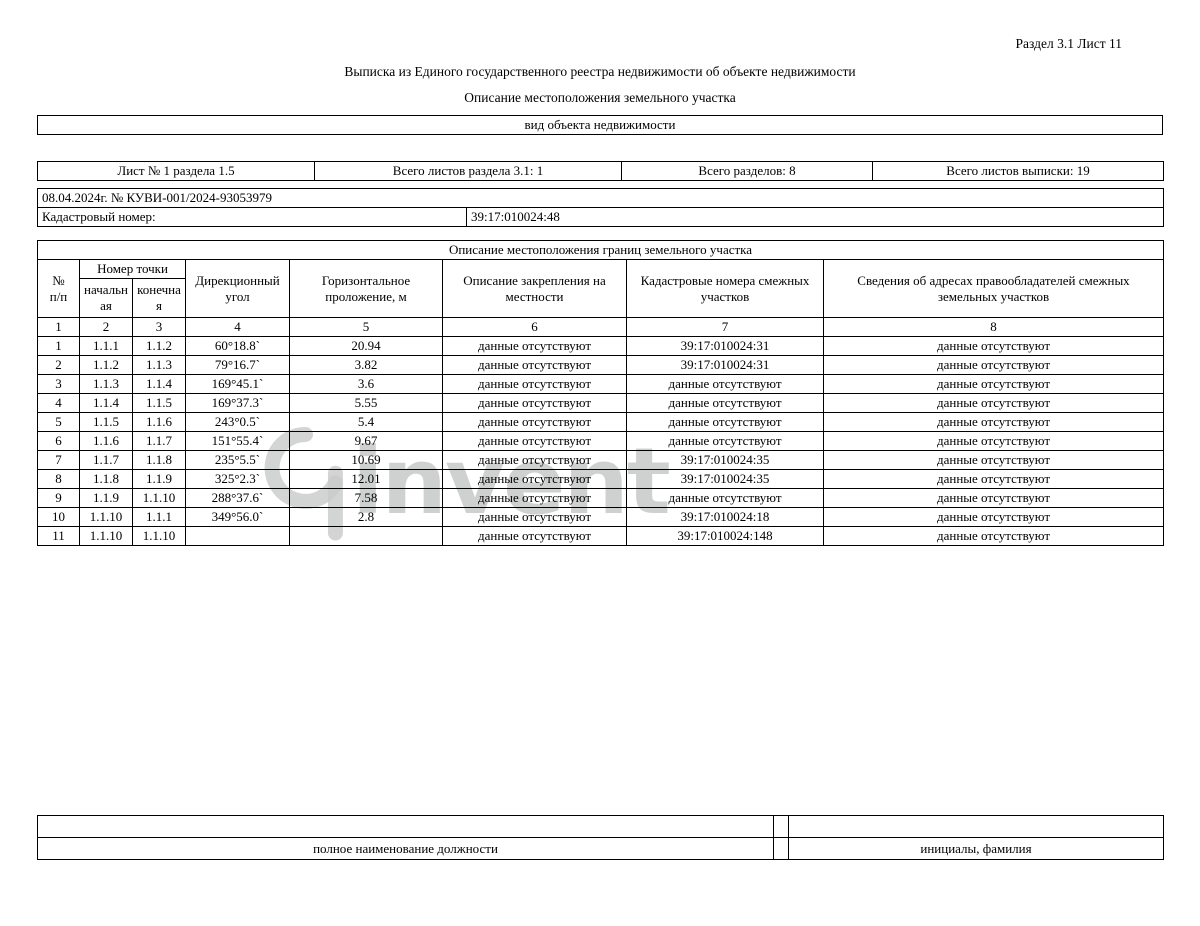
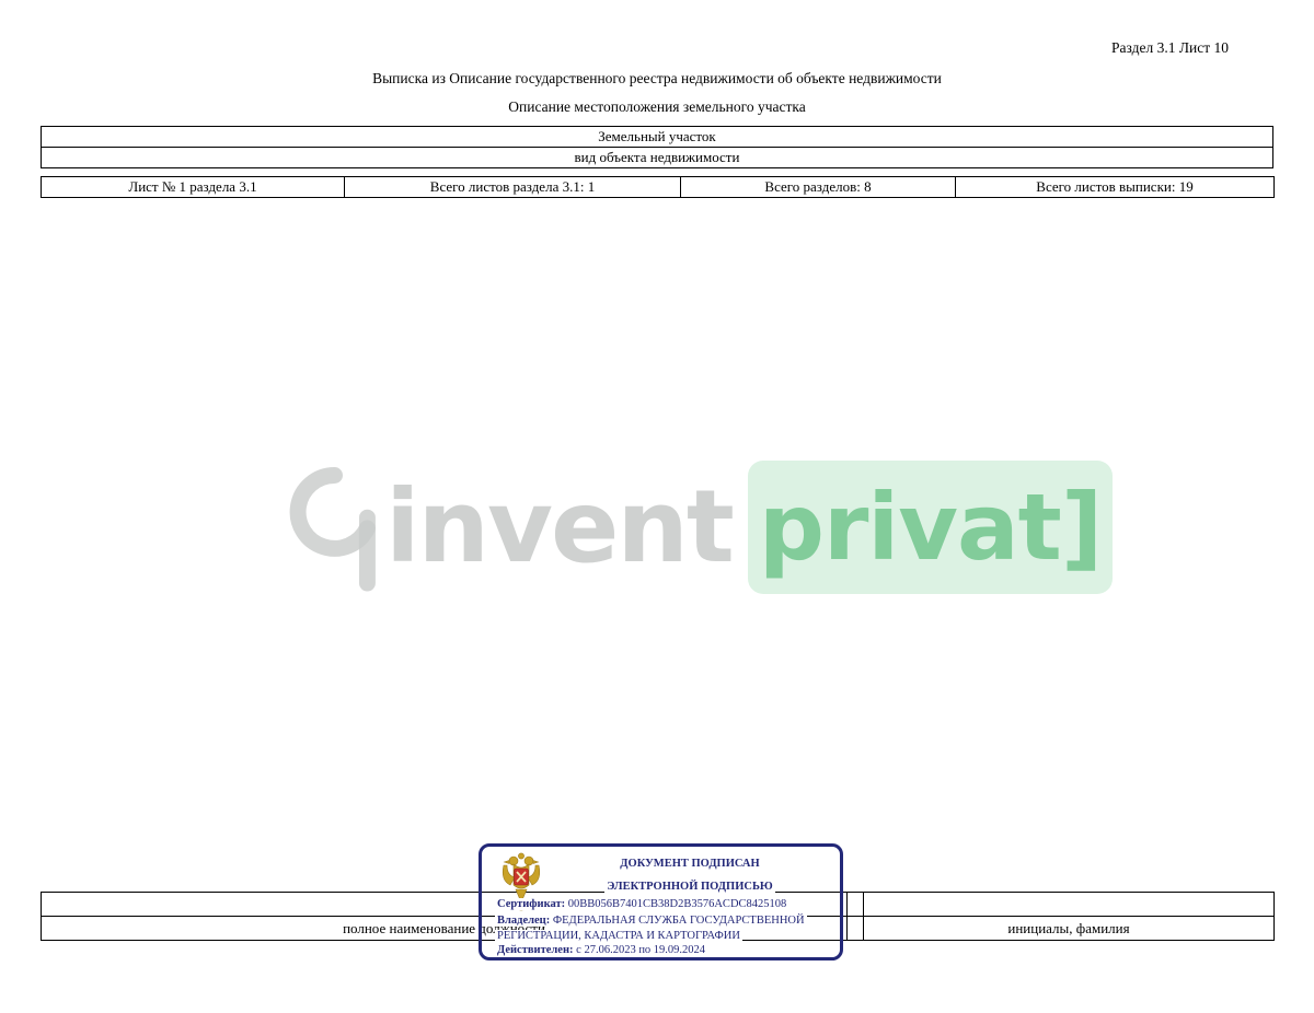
- Раздел 3.1 Лист 11
+ Раздел 3.1 Лист 10
- Выписка из Единого государственного реестра недвижимости об объекте недвижимости
+ Выписка из Описание государственного реестра недвижимости об объекте недвижимости
  Описание местоположения земельного участка
  invent
+ privat]
+ Земельный участок
  вид объекта недвижимости
- Лист № 1 раздела 1.5	Всего листов раздела 3.1: 1	Всего разделов: 8	Всего листов выписки: 19
+ Лист № 1 раздела 3.1	Всего листов раздела 3.1: 1	Всего разделов: 8	Всего листов выписки: 19
- 08.04.2024г. № КУВИ-001/2024-93053979
- Кадастровый номер:	39:17:010024:48
- Описание местоположения границ земельного участка
- № п/п	Номер точки	Дирекционный угол	Горизонтальное проложение, м	Описание закрепления на местности	Кадастровые номера смежных участков	Сведения об адресах правообладателей смежных земельных участков
- начальная	конечная
- 1	2	3	4	5	6	7	8
- 1	1.1.1	1.1.2	60°18.8`	20.94	данные отсутствуют	39:17:010024:31	данные отсутствуют
- 2	1.1.2	1.1.3	79°16.7`	3.82	данные отсутствуют	39:17:010024:31	данные отсутствуют
- 3	1.1.3	1.1.4	169°45.1`	3.6	данные отсутствуют	данные отсутствуют	данные отсутствуют
- 4	1.1.4	1.1.5	169°37.3`	5.55	данные отсутствуют	данные отсутствуют	данные отсутствуют
- 5	1.1.5	1.1.6	243°0.5`	5.4	данные отсутствуют	данные отсутствуют	данные отсутствуют
- 6	1.1.6	1.1.7	151°55.4`	9.67	данные отсутствуют	данные отсутствуют	данные отсутствуют
- 7	1.1.7	1.1.8	235°5.5`	10.69	данные отсутствуют	39:17:010024:35	данные отсутствуют
- 8	1.1.8	1.1.9	325°2.3`	12.01	данные отсутствуют	39:17:010024:35	данные отсутствуют
- 9	1.1.9	1.1.10	288°37.6`	7.58	данные отсутствуют	данные отсутствуют	данные отсутствуют
- 10	1.1.10	1.1.1	349°56.0`	2.8	данные отсутствуют	39:17:010024:18	данные отсутствуют
- 11	1.1.10	1.1.10			данные отсутствуют	39:17:010024:148	данные отсутствуют
  полное наименование должности		инициалы, фамилия
+ ДОКУМЕНТ ПОДПИСАН
+ ЭЛЕКТРОННОЙ ПОДПИСЬЮ
+ Сертификат: 00BB056B7401CB38D2B3576ACDC8425108
+ Владелец: ФЕДЕРАЛЬНАЯ СЛУЖБА ГОСУДАРСТВЕННОЙ
+ РЕГИСТРАЦИИ, КАДАСТРА И КАРТОГРАФИИ
+ Действителен: с 27.06.2023 по 19.09.2024
